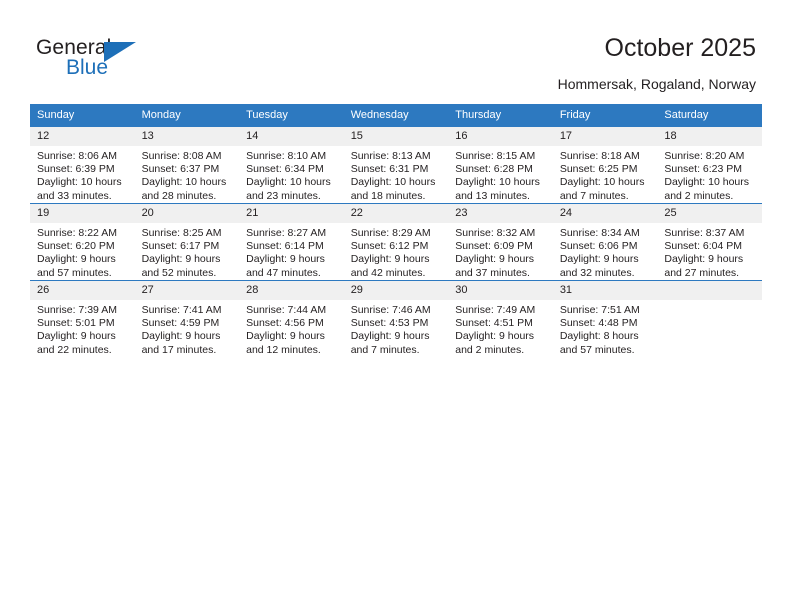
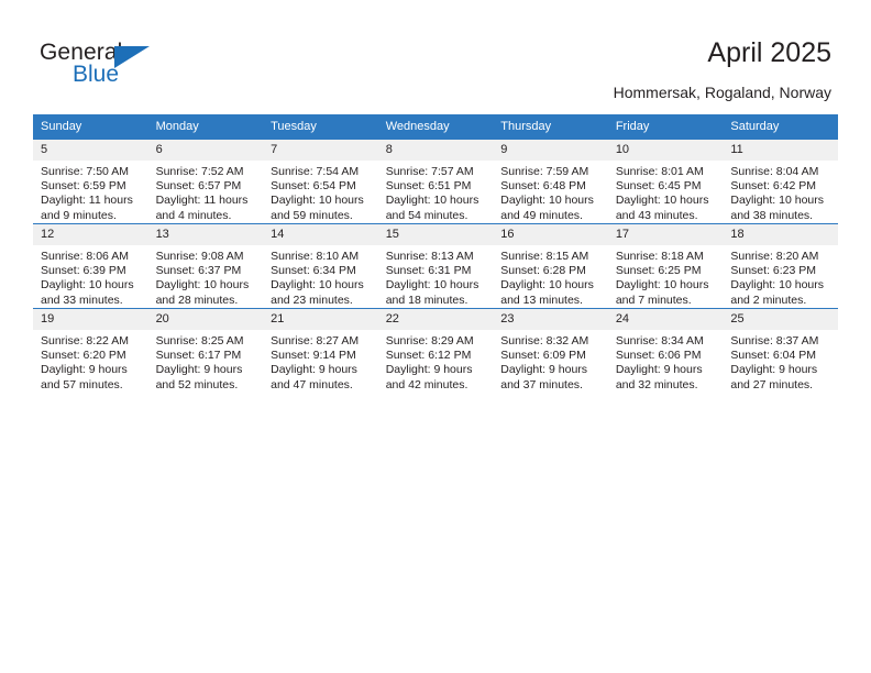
  General
  Blue
- October 2025
+ April 2025
  Hommersak, Rogaland, Norway
  Sunday	Monday	Tuesday	Wednesday	Thursday	Friday	Saturday
+ 5Sunrise: 7:50 AMSunset: 6:59 PMDaylight: 11 hoursand 9 minutes.	6Sunrise: 7:52 AMSunset: 6:57 PMDaylight: 11 hoursand 4 minutes.	7Sunrise: 7:54 AMSunset: 6:54 PMDaylight: 10 hoursand 59 minutes.	8Sunrise: 7:57 AMSunset: 6:51 PMDaylight: 10 hoursand 54 minutes.	9Sunrise: 7:59 AMSunset: 6:48 PMDaylight: 10 hoursand 49 minutes.	10Sunrise: 8:01 AMSunset: 6:45 PMDaylight: 10 hoursand 43 minutes.	11Sunrise: 8:04 AMSunset: 6:42 PMDaylight: 10 hoursand 38 minutes.
- 12Sunrise: 8:06 AMSunset: 6:39 PMDaylight: 10 hoursand 33 minutes.	13Sunrise: 8:08 AMSunset: 6:37 PMDaylight: 10 hoursand 28 minutes.	14Sunrise: 8:10 AMSunset: 6:34 PMDaylight: 10 hoursand 23 minutes.	15Sunrise: 8:13 AMSunset: 6:31 PMDaylight: 10 hoursand 18 minutes.	16Sunrise: 8:15 AMSunset: 6:28 PMDaylight: 10 hoursand 13 minutes.	17Sunrise: 8:18 AMSunset: 6:25 PMDaylight: 10 hoursand 7 minutes.	18Sunrise: 8:20 AMSunset: 6:23 PMDaylight: 10 hoursand 2 minutes.
+ 12Sunrise: 8:06 AMSunset: 6:39 PMDaylight: 10 hoursand 33 minutes.	13Sunrise: 9:08 AMSunset: 6:37 PMDaylight: 10 hoursand 28 minutes.	14Sunrise: 8:10 AMSunset: 6:34 PMDaylight: 10 hoursand 23 minutes.	15Sunrise: 8:13 AMSunset: 6:31 PMDaylight: 10 hoursand 18 minutes.	16Sunrise: 8:15 AMSunset: 6:28 PMDaylight: 10 hoursand 13 minutes.	17Sunrise: 8:18 AMSunset: 6:25 PMDaylight: 10 hoursand 7 minutes.	18Sunrise: 8:20 AMSunset: 6:23 PMDaylight: 10 hoursand 2 minutes.
- 19Sunrise: 8:22 AMSunset: 6:20 PMDaylight: 9 hoursand 57 minutes.	20Sunrise: 8:25 AMSunset: 6:17 PMDaylight: 9 hoursand 52 minutes.	21Sunrise: 8:27 AMSunset: 6:14 PMDaylight: 9 hoursand 47 minutes.	22Sunrise: 8:29 AMSunset: 6:12 PMDaylight: 9 hoursand 42 minutes.	23Sunrise: 8:32 AMSunset: 6:09 PMDaylight: 9 hoursand 37 minutes.	24Sunrise: 8:34 AMSunset: 6:06 PMDaylight: 9 hoursand 32 minutes.	25Sunrise: 8:37 AMSunset: 6:04 PMDaylight: 9 hoursand 27 minutes.
+ 19Sunrise: 8:22 AMSunset: 6:20 PMDaylight: 9 hoursand 57 minutes.	20Sunrise: 8:25 AMSunset: 6:17 PMDaylight: 9 hoursand 52 minutes.	21Sunrise: 8:27 AMSunset: 9:14 PMDaylight: 9 hoursand 47 minutes.	22Sunrise: 8:29 AMSunset: 6:12 PMDaylight: 9 hoursand 42 minutes.	23Sunrise: 8:32 AMSunset: 6:09 PMDaylight: 9 hoursand 37 minutes.	24Sunrise: 8:34 AMSunset: 6:06 PMDaylight: 9 hoursand 32 minutes.	25Sunrise: 8:37 AMSunset: 6:04 PMDaylight: 9 hoursand 27 minutes.
- 26Sunrise: 7:39 AMSunset: 5:01 PMDaylight: 9 hoursand 22 minutes.	27Sunrise: 7:41 AMSunset: 4:59 PMDaylight: 9 hoursand 17 minutes.	28Sunrise: 7:44 AMSunset: 4:56 PMDaylight: 9 hoursand 12 minutes.	29Sunrise: 7:46 AMSunset: 4:53 PMDaylight: 9 hoursand 7 minutes.	30Sunrise: 7:49 AMSunset: 4:51 PMDaylight: 9 hoursand 2 minutes.	31Sunrise: 7:51 AMSunset: 4:48 PMDaylight: 8 hoursand 57 minutes.
